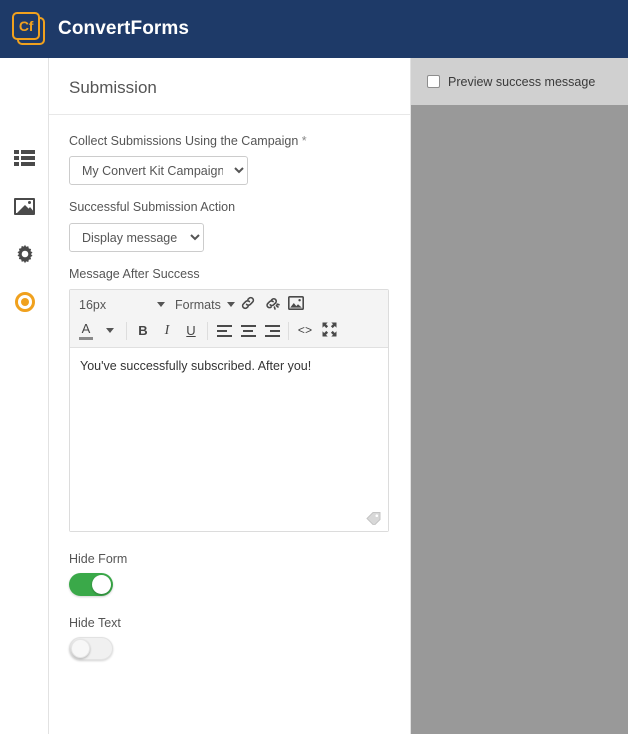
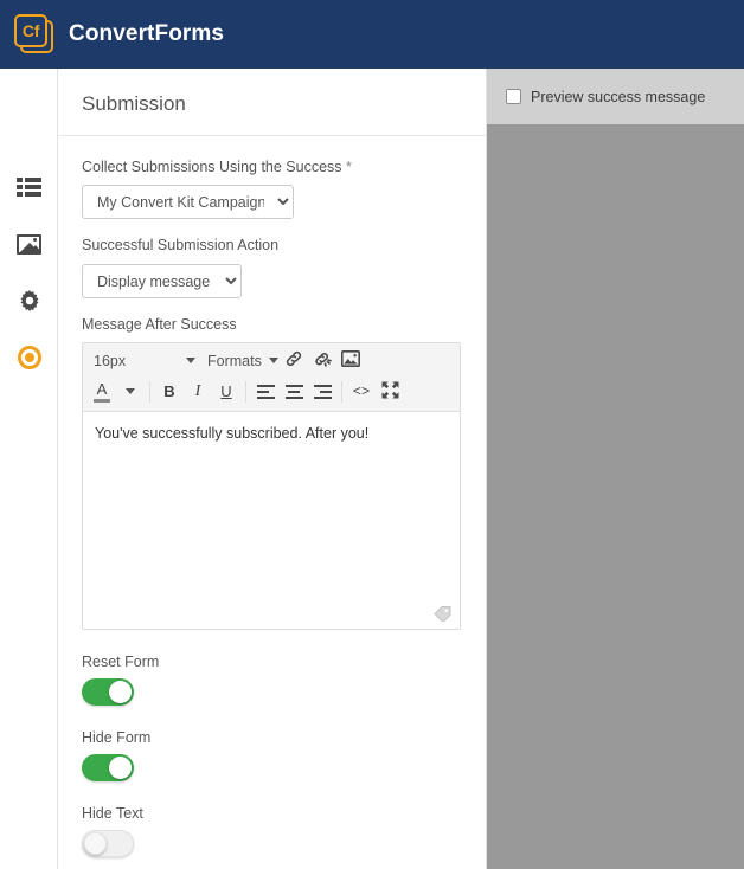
  Cf
  ConvertForms
  Submission
- Collect Submissions Using the Campaign *
+ Collect Submissions Using the Success *
  My Convert Kit Campaign
  Successful Submission Action
  Display message
  Message After Success
  16px
  Formats
  A
  B
  I
  U
  <>
  You've successfully subscribed. After you!
+ Reset Form
  Hide Form
  Hide Text
  Preview success message
